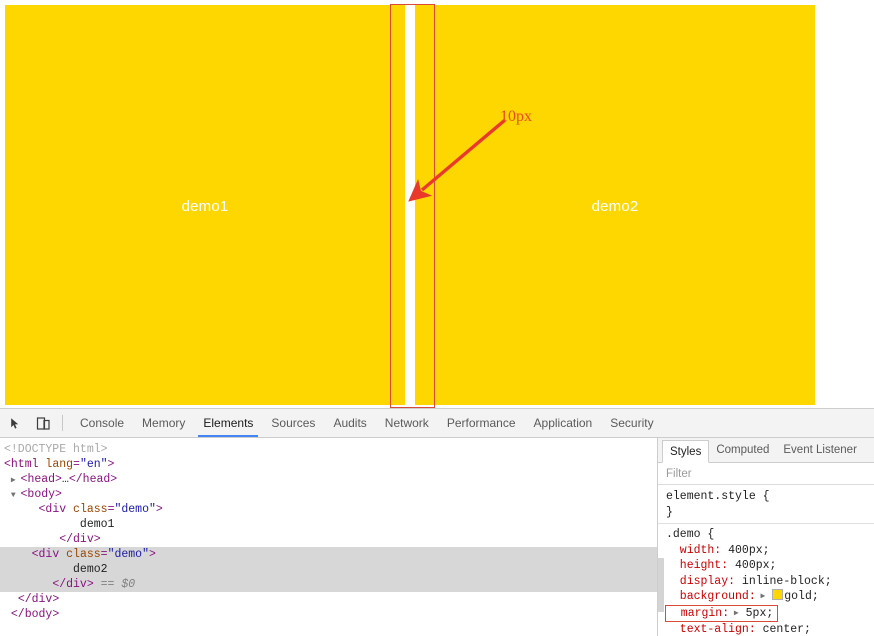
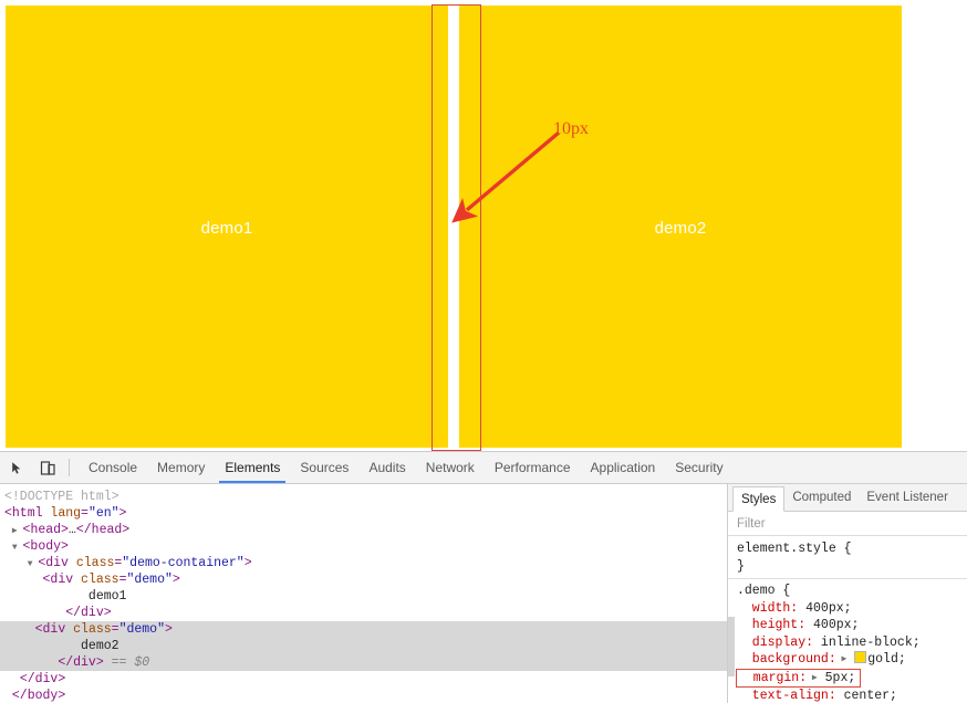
  demo1
  demo2
  10px
  Console
  Memory
  Elements
  Sources
  Audits
  Network
  Performance
  Application
  Security
  <!DOCTYPE html>
  <html lang="en">
  ▶ <head>…</head>
  ▼ <body>
+ ▼ <div class="demo-container">
  <div class="demo">
  demo1
  </div>
  <div class="demo">
  demo2
  </div> == $0
  </div>
  </body>
  Styles
  Computed
  Event Listener
  Filter
  element.style {
  }
  .demo {
  width: 400px;
  height: 400px;
  display: inline-block;
  background: ▶ gold;
  margin: ▶ 5px;
  text-align: center;
